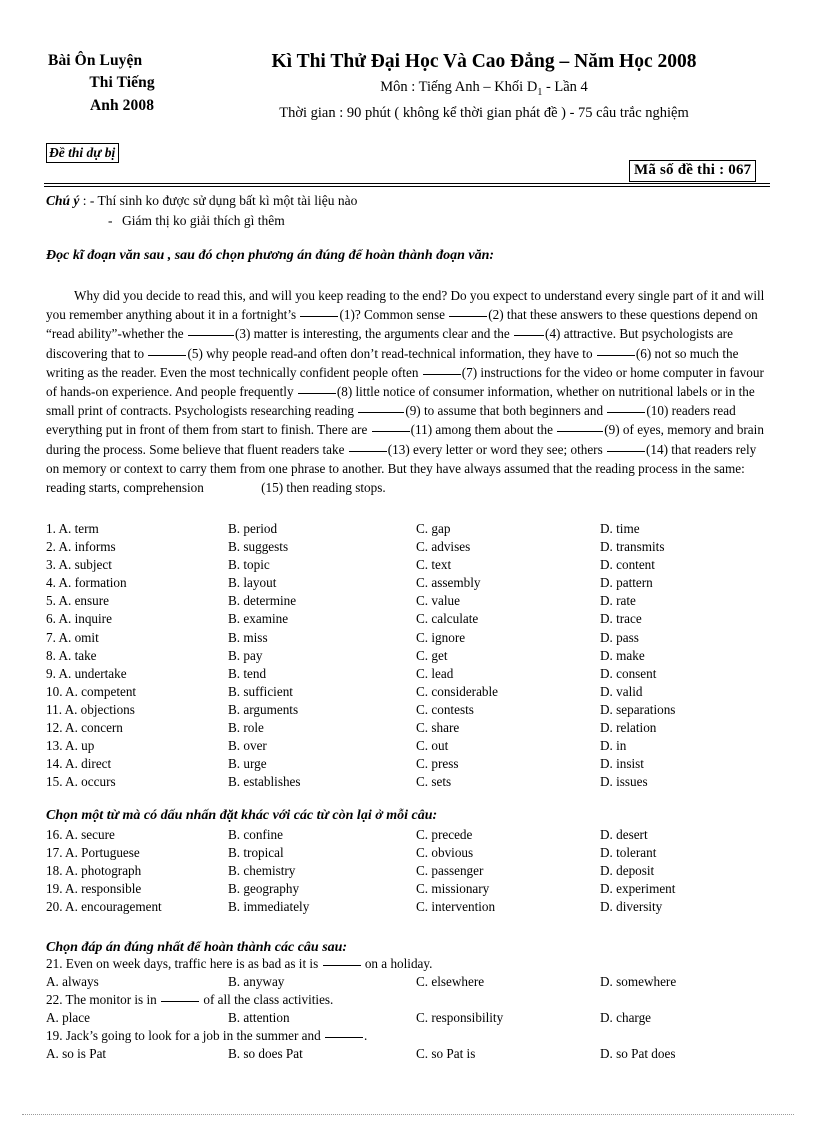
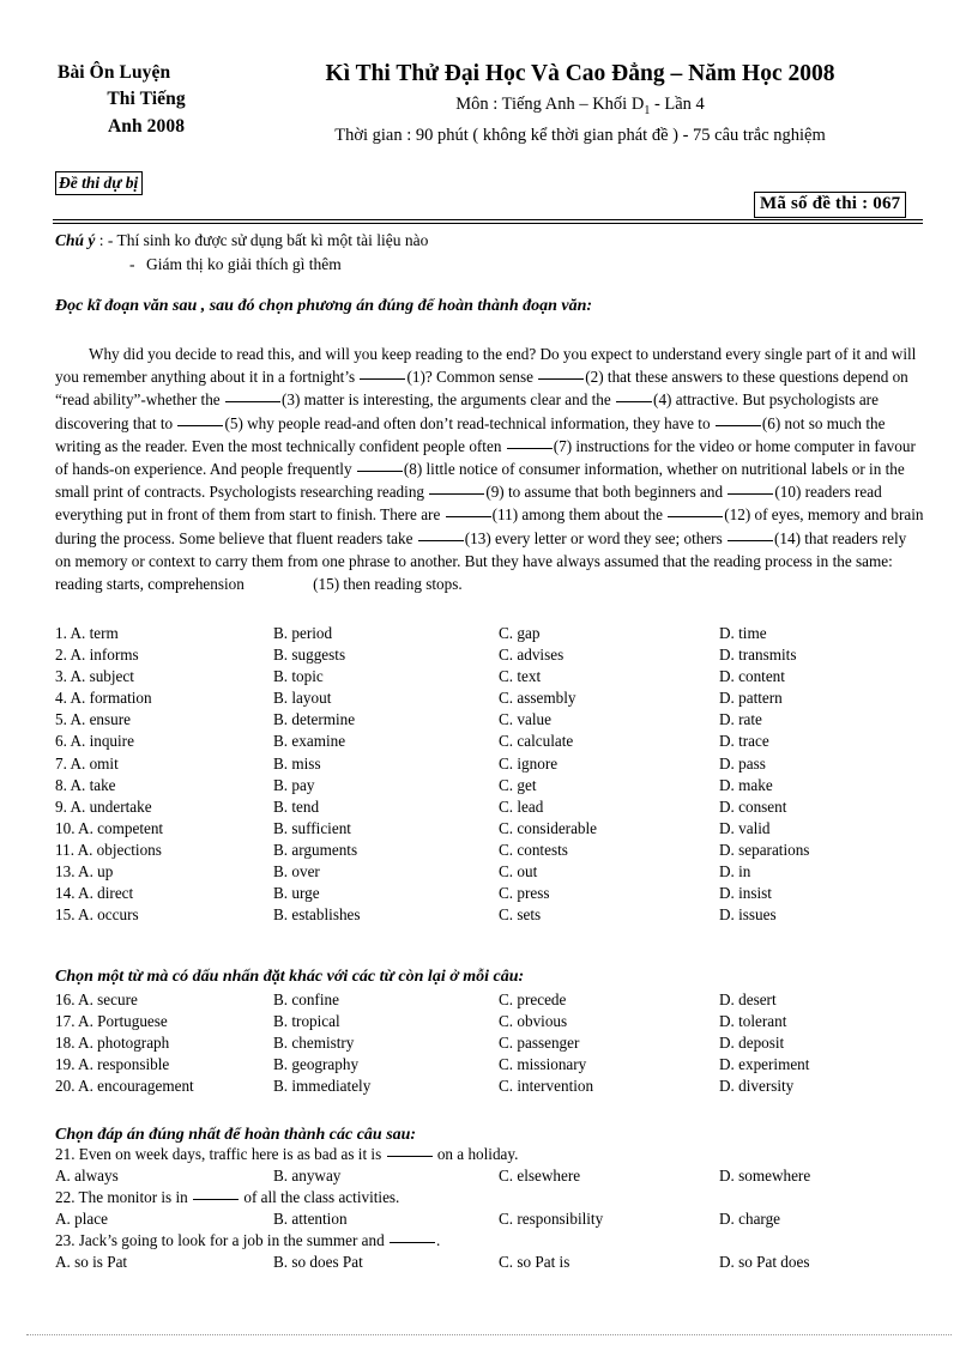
  Bài Ôn Luyện
  Thi Tiếng
  Anh 2008
  Kì Thi Thử Đại Học Và Cao Đẳng – Năm Học 2008
  Môn : Tiếng Anh – Khối D1 - Lần 4
  Thời gian : 90 phút ( không kể thời gian phát đề ) - 75 câu trắc nghiệm
  Đề thi dự bị
  Mã số đề thi : 067
  Chú ý : - Thí sinh ko được sử dụng bất kì một tài liệu nào
  - Giám thị ko giải thích gì thêm
  Đọc kĩ đoạn văn sau , sau đó chọn phương án đúng để hoàn thành đoạn văn:
- Why did you decide to read this, and will you keep reading to the end? Do you expect to understand every single part of it and will you remember anything about it in a fortnight’s (1)? Common sense (2) that these answers to these questions depend on “read ability”-whether the (3) matter is interesting, the arguments clear and the (4) attractive. But psychologists are discovering that to (5) why people read-and often don’t read-technical information, they have to (6) not so much the writing as the reader. Even the most technically confident people often (7) instructions for the video or home computer in favour of hands-on experience. And people frequently (8) little notice of consumer information, whether on nutritional labels or in the small print of contracts. Psychologists researching reading (9) to assume that both beginners and (10) readers read everything put in front of them from start to finish. There are (11) among them about the (9) of eyes, memory and brain during the process. Some believe that fluent readers take (13) every letter or word they see; others (14) that readers rely on memory or context to carry them from one phrase to another. But they have always assumed that the reading process in the same: reading starts, comprehension (15) then reading stops.
+ Why did you decide to read this, and will you keep reading to the end? Do you expect to understand every single part of it and will you remember anything about it in a fortnight’s (1)? Common sense (2) that these answers to these questions depend on “read ability”-whether the (3) matter is interesting, the arguments clear and the (4) attractive. But psychologists are discovering that to (5) why people read-and often don’t read-technical information, they have to (6) not so much the writing as the reader. Even the most technically confident people often (7) instructions for the video or home computer in favour of hands-on experience. And people frequently (8) little notice of consumer information, whether on nutritional labels or in the small print of contracts. Psychologists researching reading (9) to assume that both beginners and (10) readers read everything put in front of them from start to finish. There are (11) among them about the (12) of eyes, memory and brain during the process. Some believe that fluent readers take (13) every letter or word they see; others (14) that readers rely on memory or context to carry them from one phrase to another. But they have always assumed that the reading process in the same: reading starts, comprehension (15) then reading stops.
  1. A. term
  B. period
  C. gap
  D. time
  2. A. informs
  B. suggests
  C. advises
  D. transmits
  3. A. subject
  B. topic
  C. text
  D. content
  4. A. formation
  B. layout
  C. assembly
  D. pattern
  5. A. ensure
  B. determine
  C. value
  D. rate
  6. A. inquire
  B. examine
  C. calculate
  D. trace
  7. A. omit
  B. miss
  C. ignore
  D. pass
  8. A. take
  B. pay
  C. get
  D. make
  9. A. undertake
  B. tend
  C. lead
  D. consent
  10. A. competent
  B. sufficient
  C. considerable
  D. valid
  11. A. objections
  B. arguments
  C. contests
  D. separations
- 12. A. concern
- B. role
- C. share
- D. relation
  13. A. up
  B. over
  C. out
  D. in
  14. A. direct
  B. urge
  C. press
  D. insist
  15. A. occurs
  B. establishes
  C. sets
  D. issues
  Chọn một từ mà có dấu nhấn đặt khác với các từ còn lại ở mỗi câu:
  16. A. secure
  B. confine
  C. precede
  D. desert
  17. A. Portuguese
  B. tropical
  C. obvious
  D. tolerant
  18. A. photograph
  B. chemistry
  C. passenger
  D. deposit
  19. A. responsible
  B. geography
  C. missionary
  D. experiment
  20. A. encouragement
  B. immediately
  C. intervention
  D. diversity
  Chọn đáp án đúng nhất để hoàn thành các câu sau:
  21. Even on week days, traffic here is as bad as it is on a holiday.
  A. always
  B. anyway
  C. elsewhere
  D. somewhere
  22. The monitor is in of all the class activities.
  A. place
  B. attention
  C. responsibility
  D. charge
- 19. Jack’s going to look for a job in the summer and .
+ 23. Jack’s going to look for a job in the summer and .
  A. so is Pat
  B. so does Pat
  C. so Pat is
  D. so Pat does
